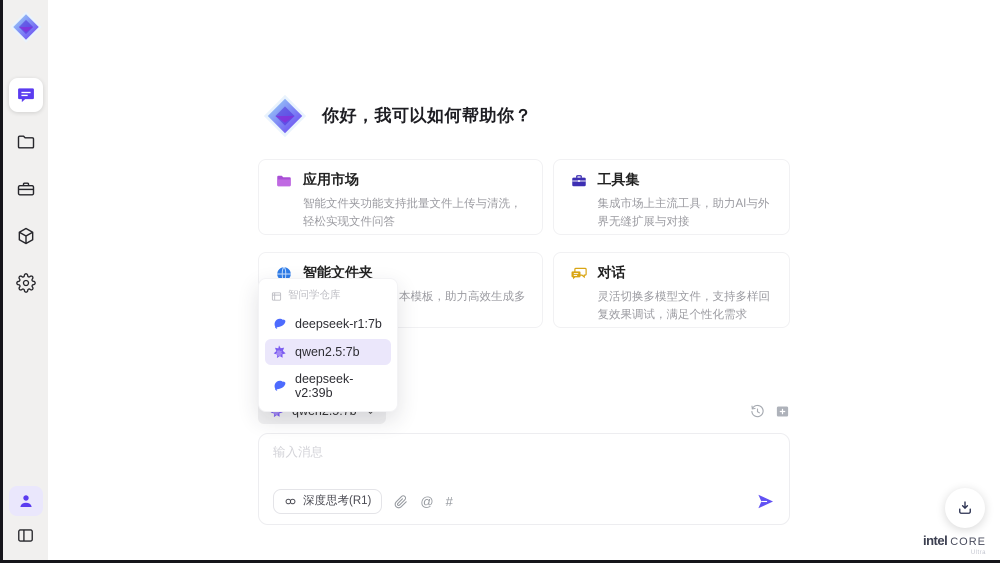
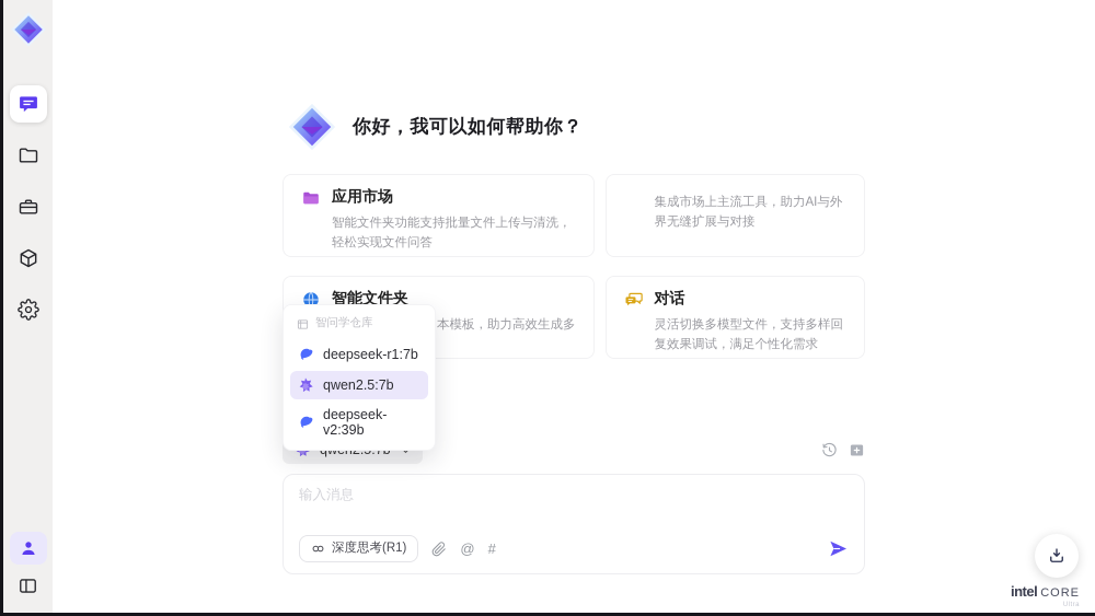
  你好，我可以如何帮助你？
  应用市场
  智能文件夹功能支持批量文件上传与清洗，轻松实现文件问答
- 工具集
  集成市场上主流工具，助力AI与外界无缝扩展与对接
  智能文件夹
  本模板，助力高效生成多
  对话
  灵活切换多模型文件，支持多样回复效果调试，满足个性化需求
  智问学仓库
  deepseek-r1:7b
  qwen2.5:7b
  deepseek-v2:39b
  输入消息
  深度思考(R1)
  @
  #
  intel
  CORE
